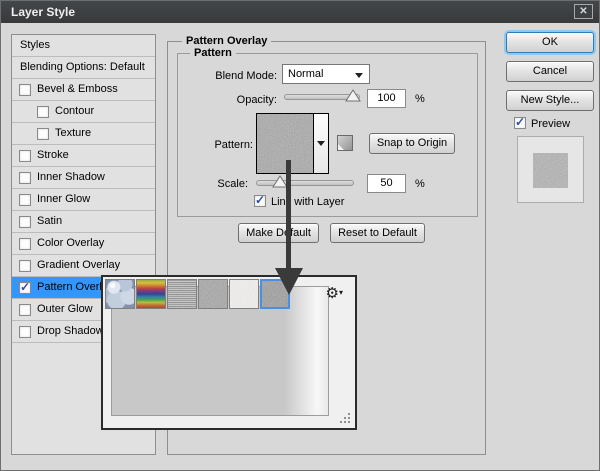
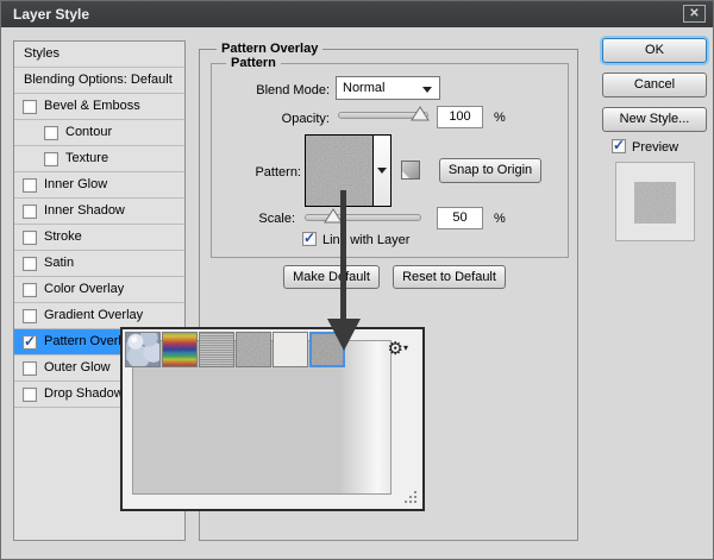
  Layer Style
  ✕
  Styles
  Blending Options: Default
  Bevel & Emboss
  Contour
  Texture
- Stroke
+ Inner Glow
  Inner Shadow
- Inner Glow
+ Stroke
  Satin
  Color Overlay
  Gradient Overlay
  Pattern Over
  Outer Glow
  Drop Shadow
  Pattern Overlay
  Pattern
  Blend Mode:
  Normal
  Opacity:
  100
  %
  Pattern:
  Snap to Origin
  Scale:
  50
  %
  Lin with Layer
  Make Dfault
  Reset to Default
  OK
  Cancel
  New Style...
  Preview
  ⚙▾
